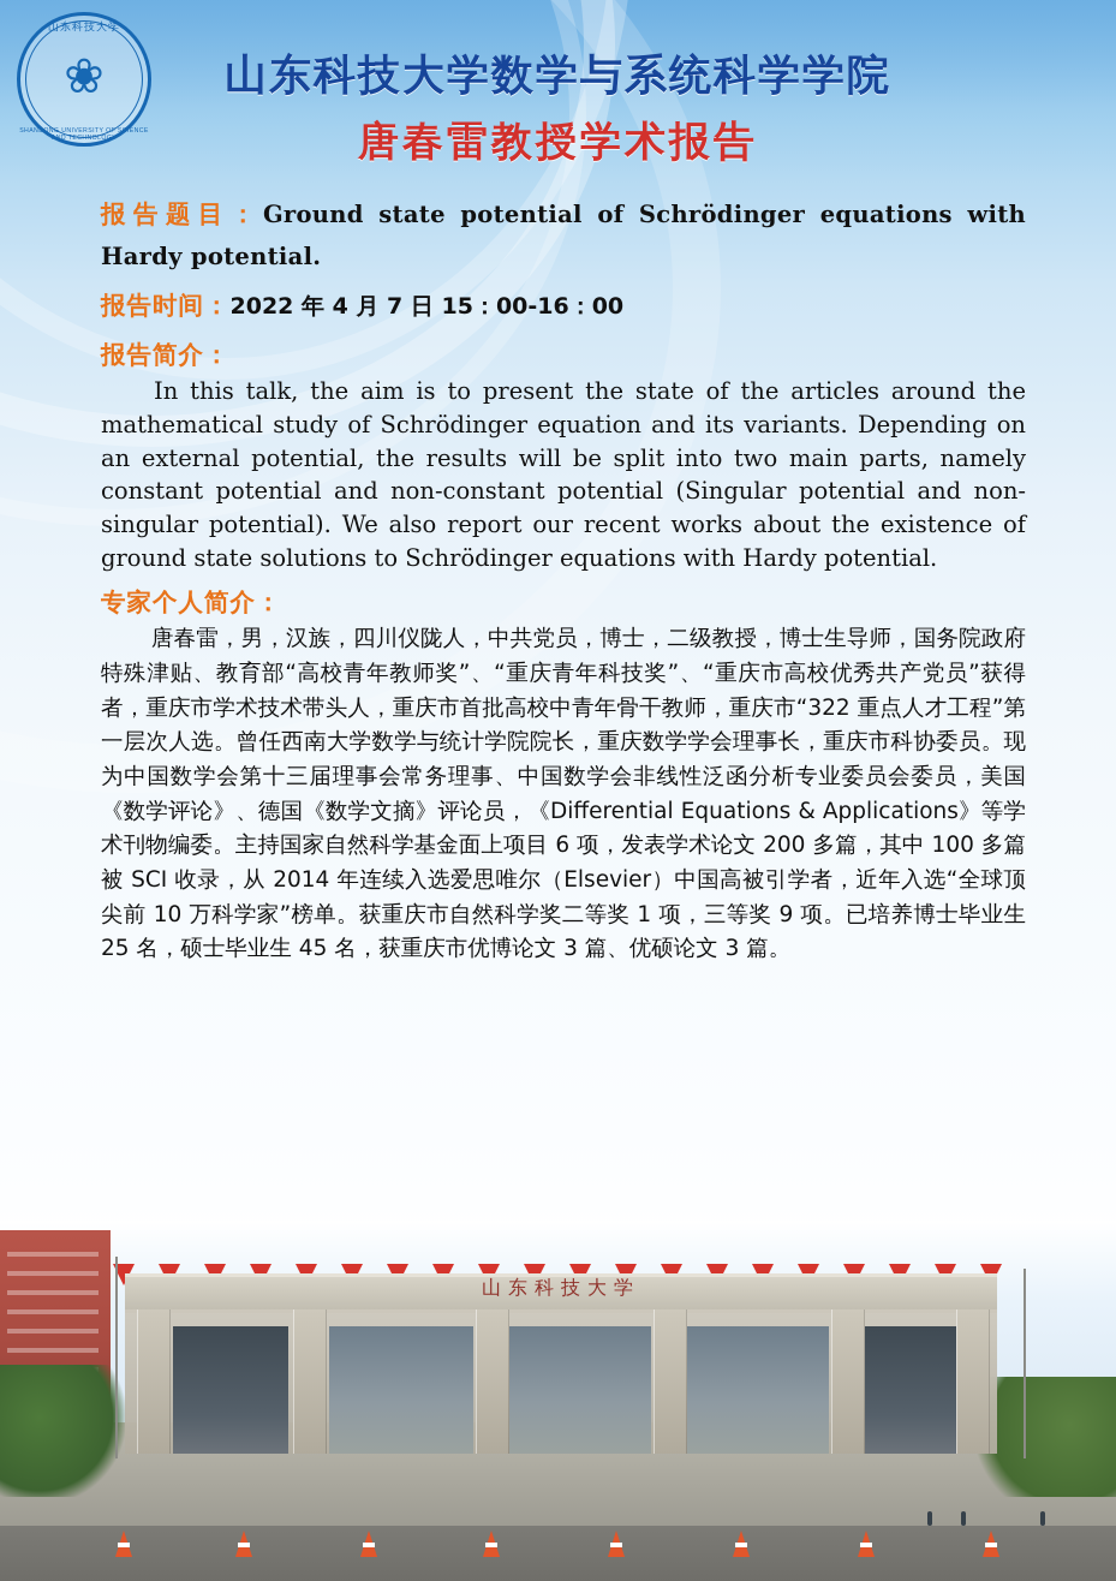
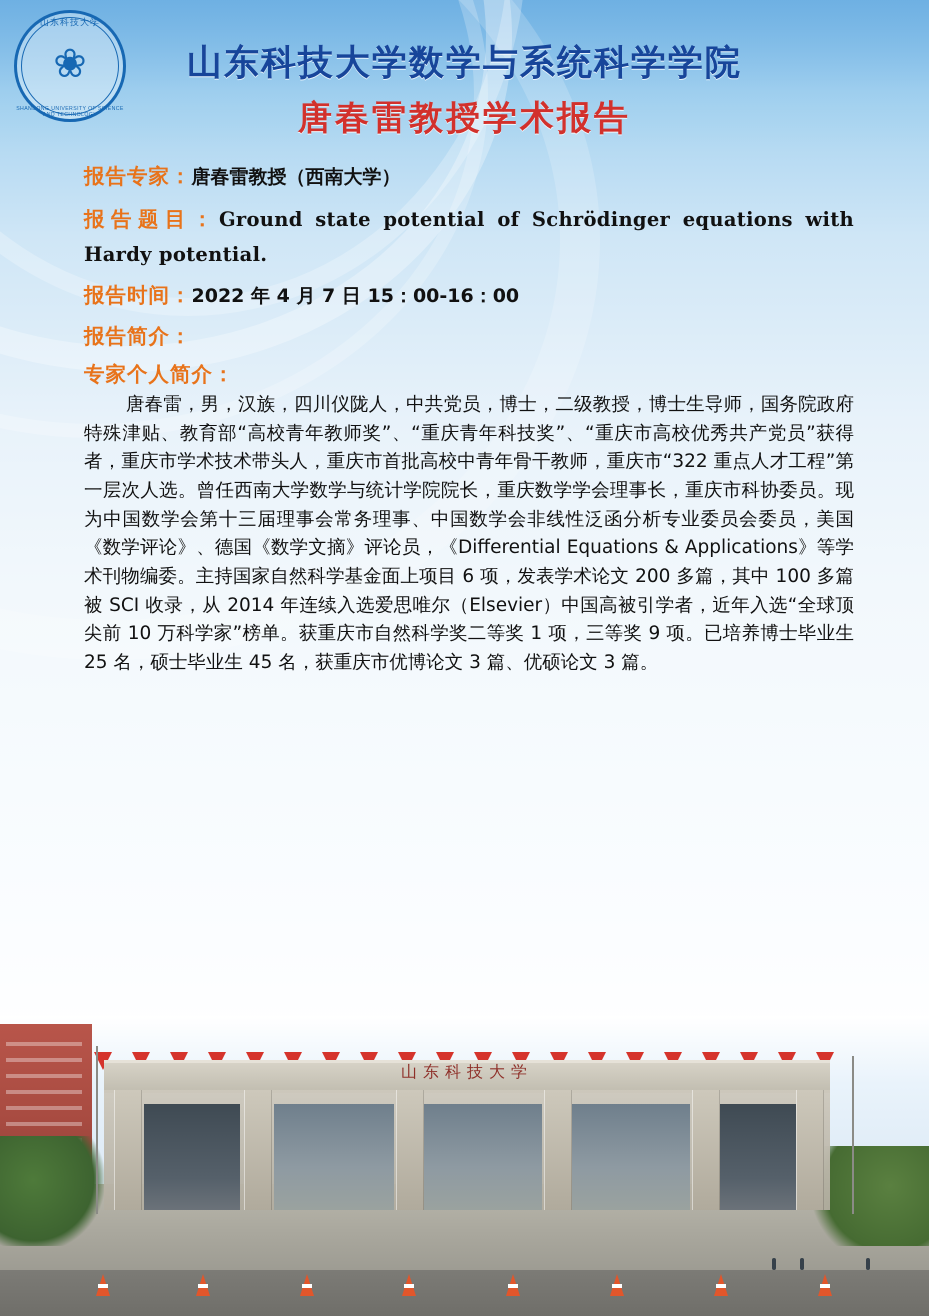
  山东科技大学
  ❀
  山东科技大学数学与系统科学学院
  唐春雷教授学术报告
+ 报告专家：唐春雷教授（西南大学）
  报告题目：Ground state potential of Schrödinger equations with Hardy potential.
  报告时间：2022 年 4 月 7 日 15：00-16：00
  报告简介：
- In this talk, the aim is to present the state of the articles around the mathematical study of Schrödinger equation and its variants. Depending on an external potential, the results will be split into two main parts, namely constant potential and non-constant potential (Singular potential and non-singular potential). We also report our recent works about the existence of ground state solutions to Schrödinger equations with Hardy potential.
  专家个人简介：
  唐春雷，男，汉族，四川仪陇人，中共党员，博士，二级教授，博士生导师，国务院政府特殊津贴、教育部“高校青年教师奖”、“重庆青年科技奖”、“重庆市高校优秀共产党员”获得者，重庆市学术技术带头人，重庆市首批高校中青年骨干教师，重庆市“322 重点人才工程”第一层次人选。曾任西南大学数学与统计学院院长，重庆数学学会理事长，重庆市科协委员。现为中国数学会第十三届理事会常务理事、中国数学会非线性泛函分析专业委员会委员，美国《数学评论》、德国《数学文摘》评论员，《Differential Equations & Applications》等学术刊物编委。主持国家自然科学基金面上项目 6 项，发表学术论文 200 多篇，其中 100 多篇被 SCI 收录，从 2014 年连续入选爱思唯尔（Elsevier）中国高被引学者，近年入选“全球顶尖前 10 万科学家”榜单。获重庆市自然科学奖二等奖 1 项，三等奖 9 项。已培养博士毕业生 25 名，硕士毕业生 45 名，获重庆市优博论文 3 篇、优硕论文 3 篇。
  山东科技大学
